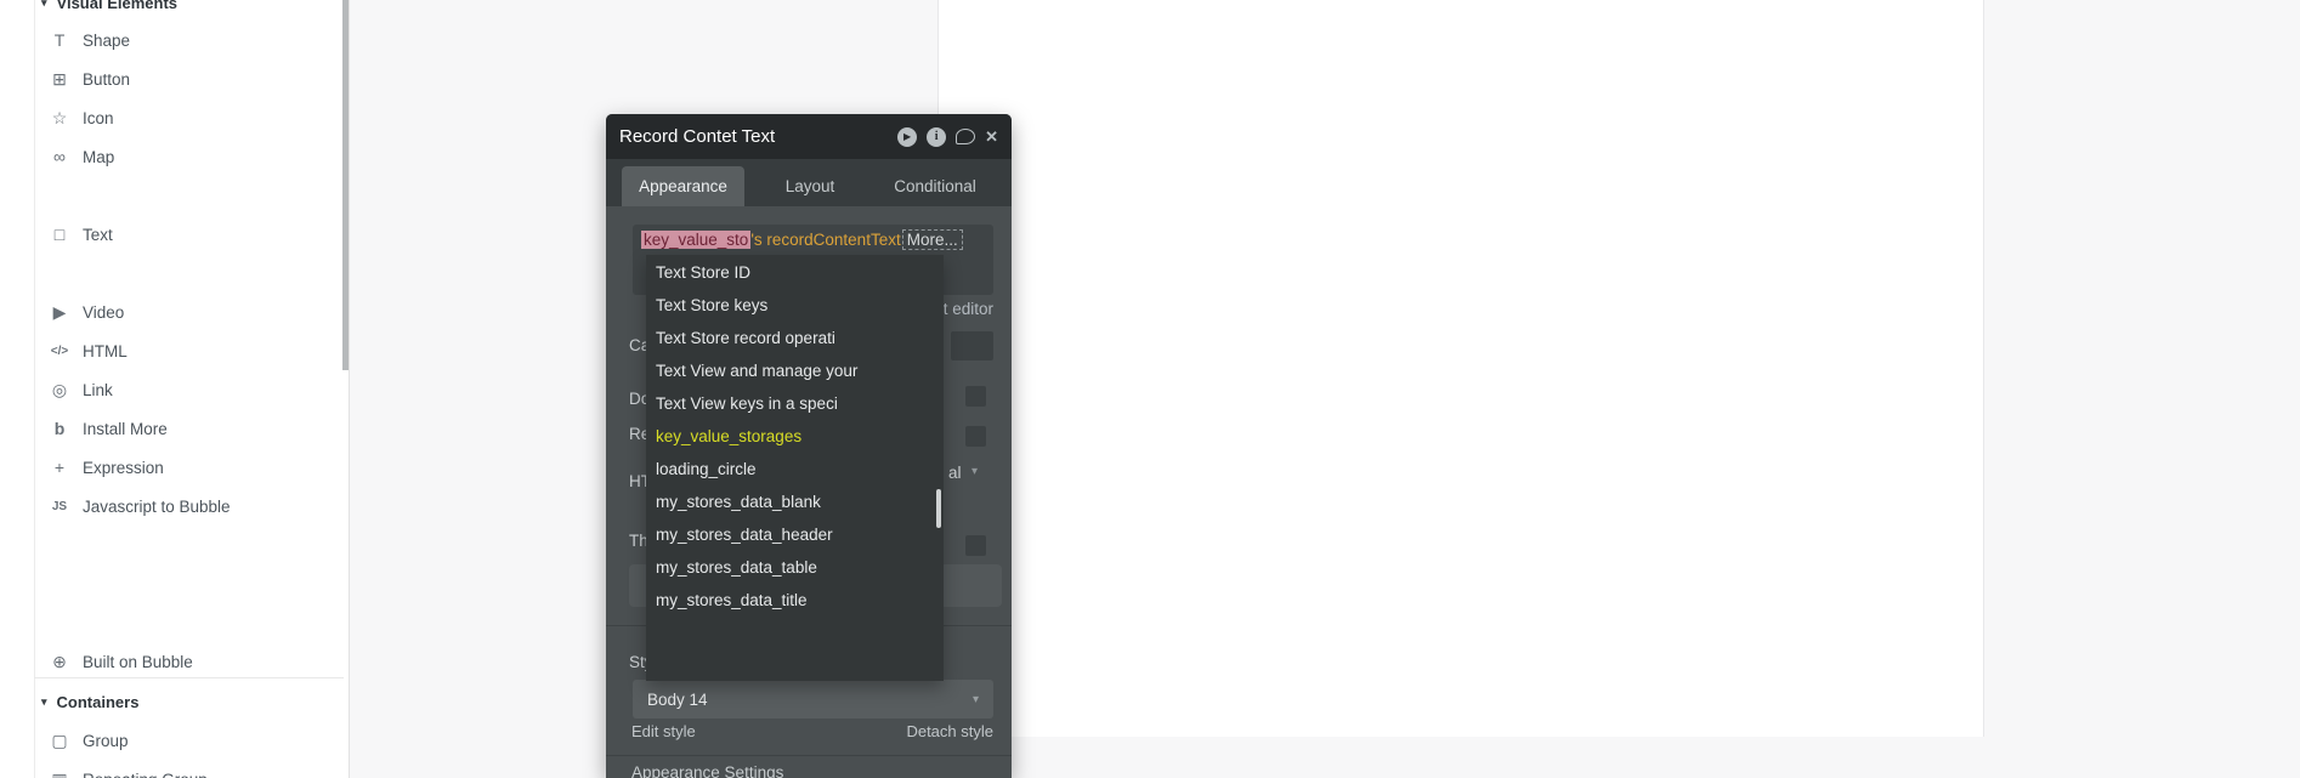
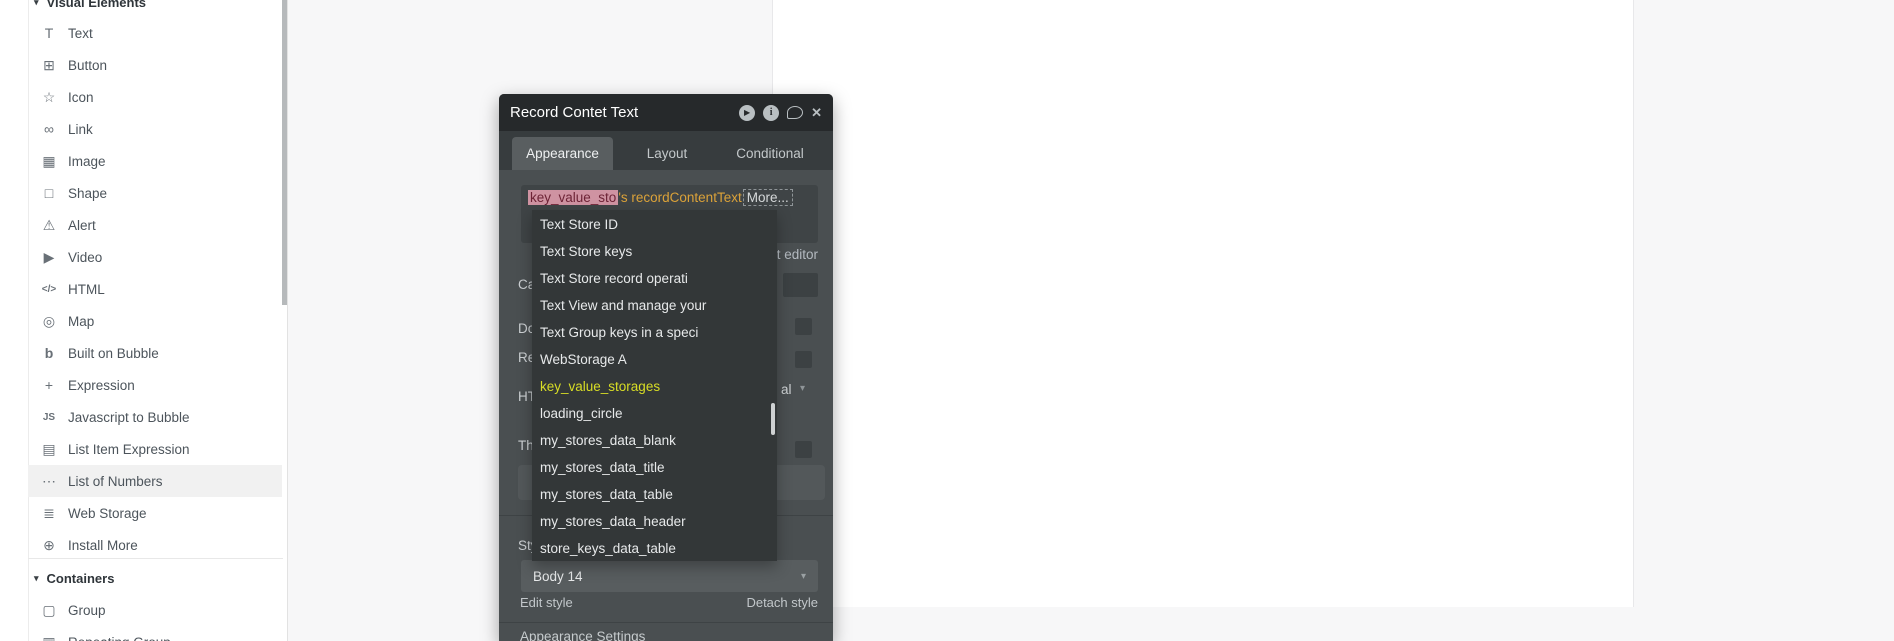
  ▾
  Visual Elements
  T
- Shape
+ Text
  ⊞
  Button
  ☆
  Icon
  ∞
- Map
+ Link
+ ▦
+ Image
  □
- Text
+ Shape
+ ⚠
+ Alert
  ▶
  Video
  </>
  HTML
  ◎
- Link
+ Map
  b
- Install More
+ Built on Bubble
  +
  Expression
  JS
  Javascript to Bubble
+ ▤
+ List Item Expression
+ ⋯
+ List of Numbers
+ ≣
+ Web Storage
  ⊕
- Built on Bubble
+ Install More
  ▾
  Containers
  ▢
  Group
  Record Contet Text
  ▶
  i
  ✕
  Appearance
  Layout
  Conditional
  key_value_sto 's recordContentText More...
  t editor
  al
  ▾
  Th
  Body 14
  ▾
  Edit style
  Detach style
  Appearance Settings
  Text Store ID
  Text Store keys
  Text Store record operati
  Text View and manage your
- Text View keys in a speci
+ Text Group keys in a speci
+ WebStorage A
  key_value_storages
  loading_circle
  my_stores_data_blank
- my_stores_data_header
+ my_stores_data_title
  my_stores_data_table
- my_stores_data_title
+ my_stores_data_header
+ store_keys_data_table
